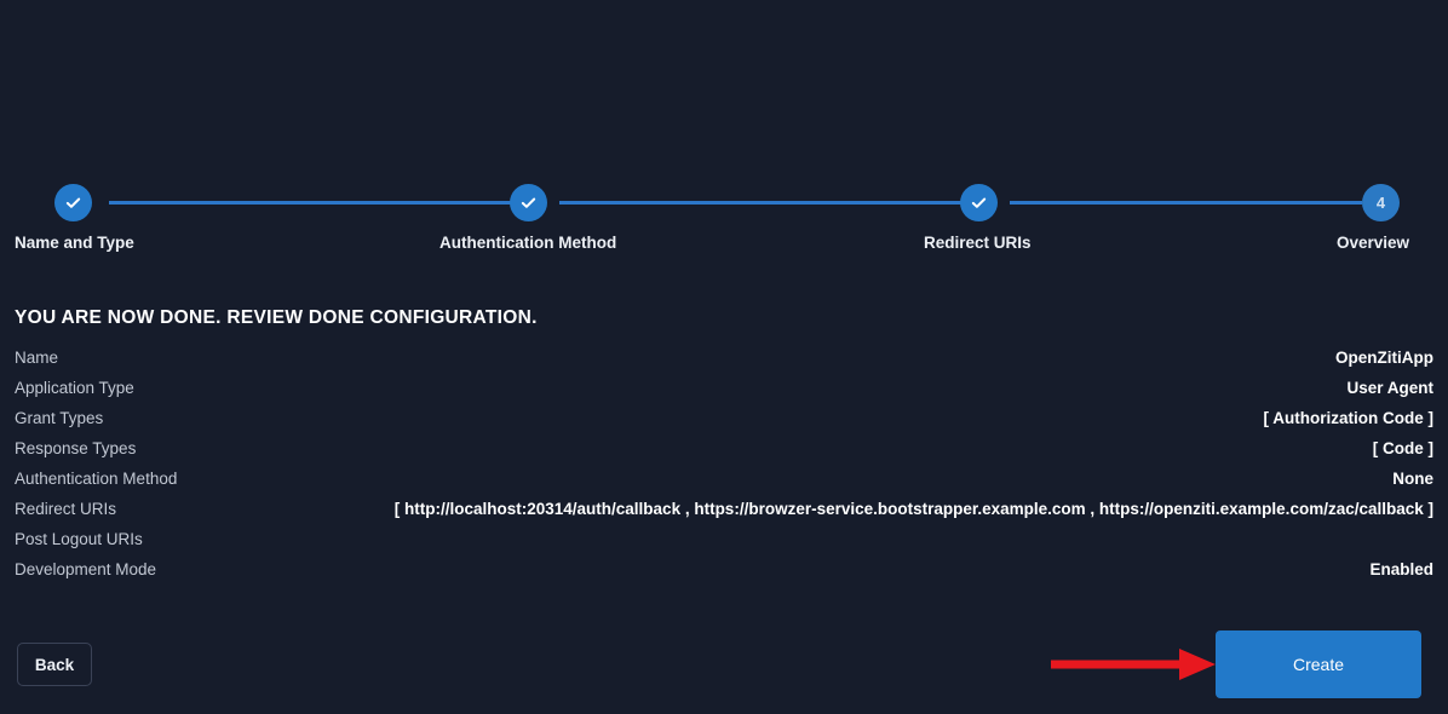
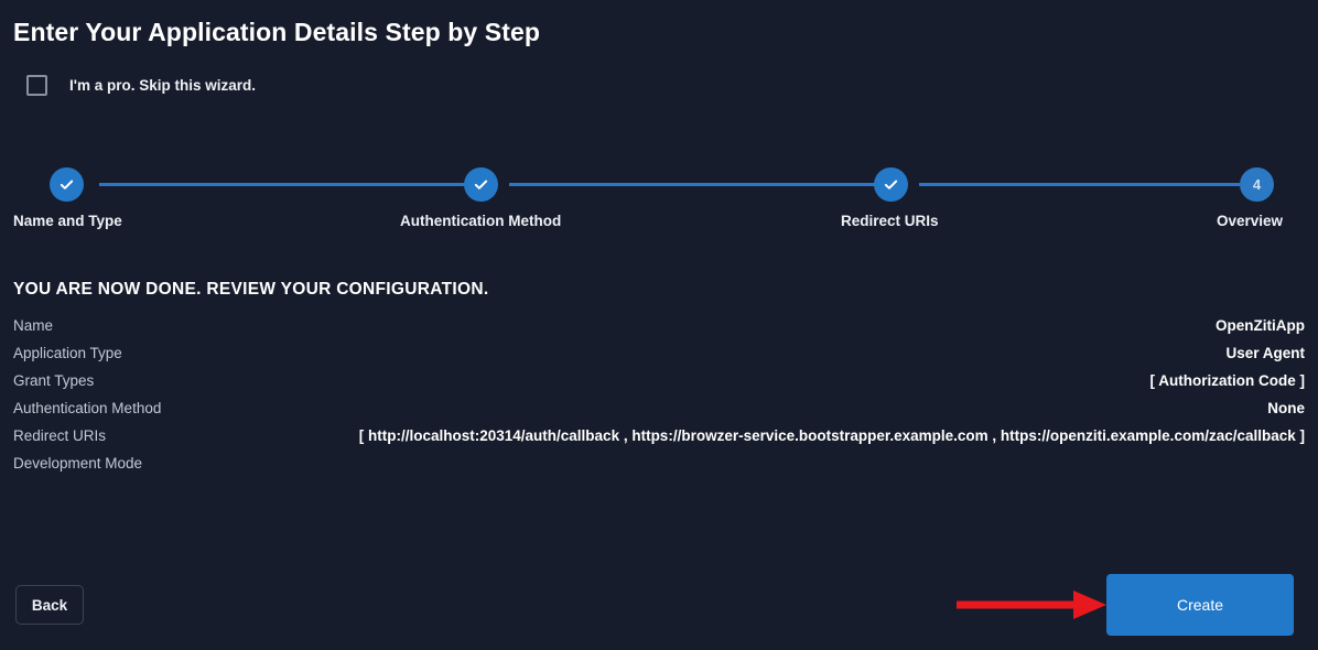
+ Enter Your Application Details Step by Step
+ I'm a pro. Skip this wizard.
  4
  Name and Type
  Authentication Method
  Redirect URIs
  Overview
- YOU ARE NOW DONE. REVIEW DONE CONFIGURATION.
+ YOU ARE NOW DONE. REVIEW YOUR CONFIGURATION.
  Name
  OpenZitiApp
  Application Type
  User Agent
  Grant Types
  [ Authorization Code ]
- Response Types
- [ Code ]
  Authentication Method
  None
  Redirect URIs
  [ http://localhost:20314/auth/callback , https://browzer-service.bootstrapper.example.com , https://openziti.example.com/zac/callback ]
- Post Logout URIs
  Development Mode
- Enabled
  Back
  Create
